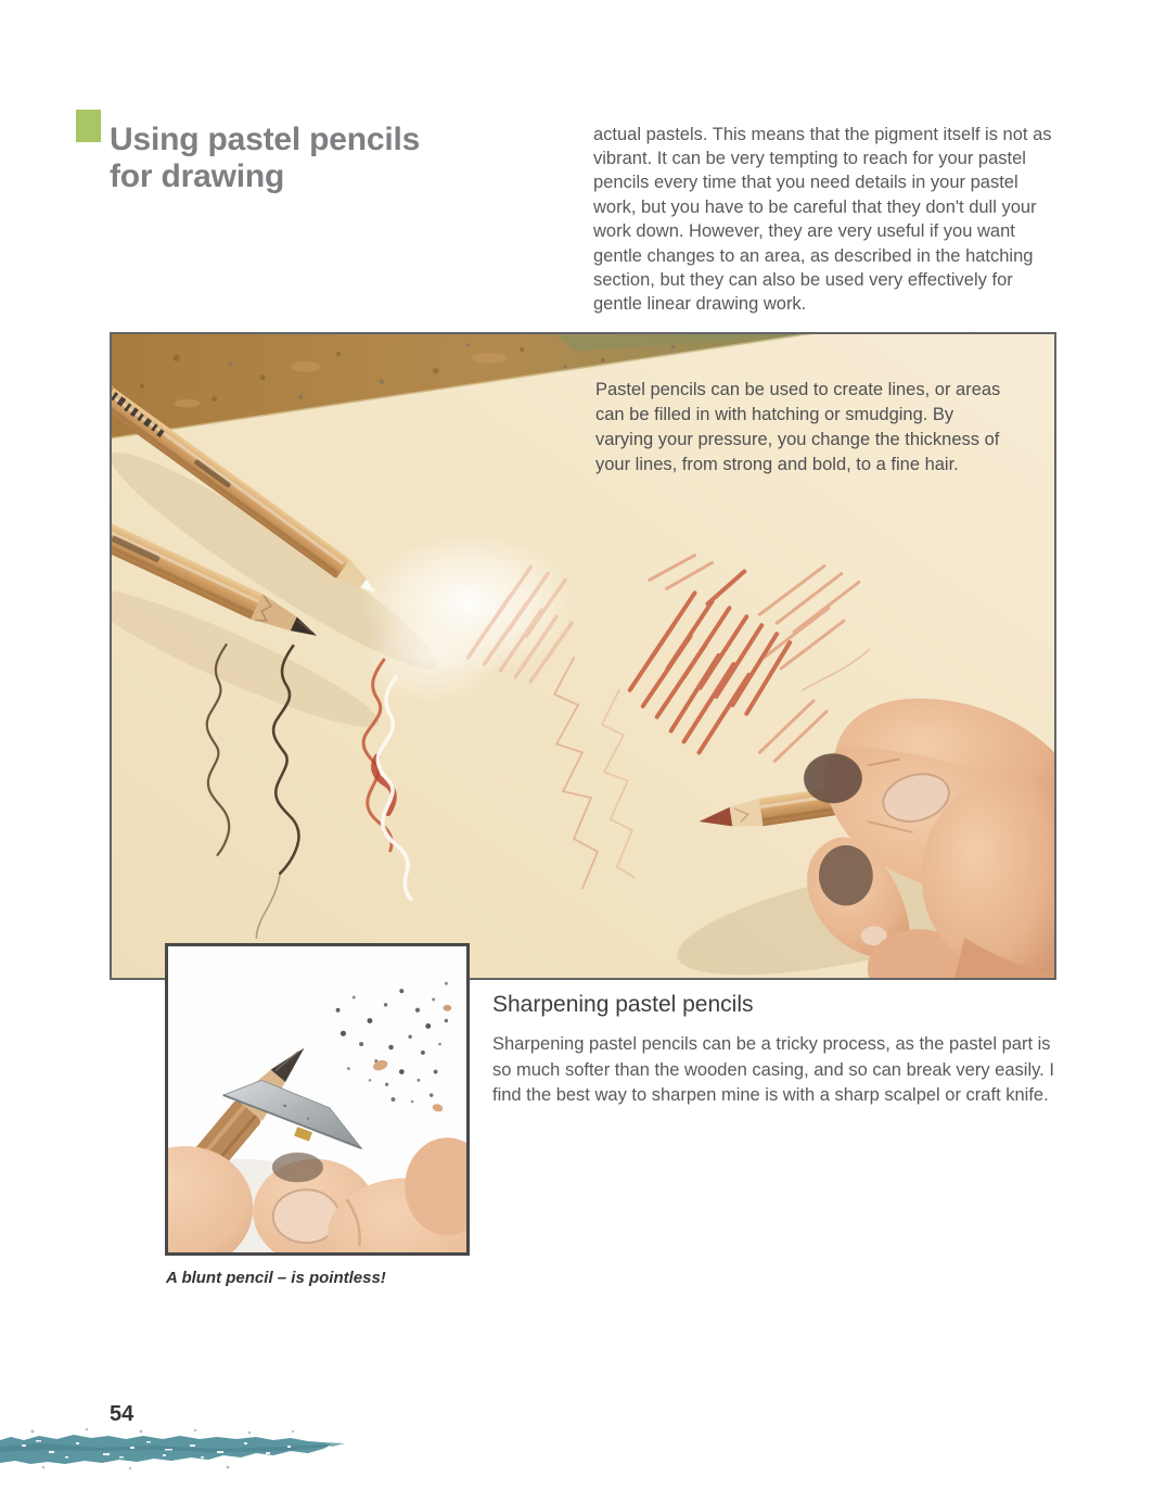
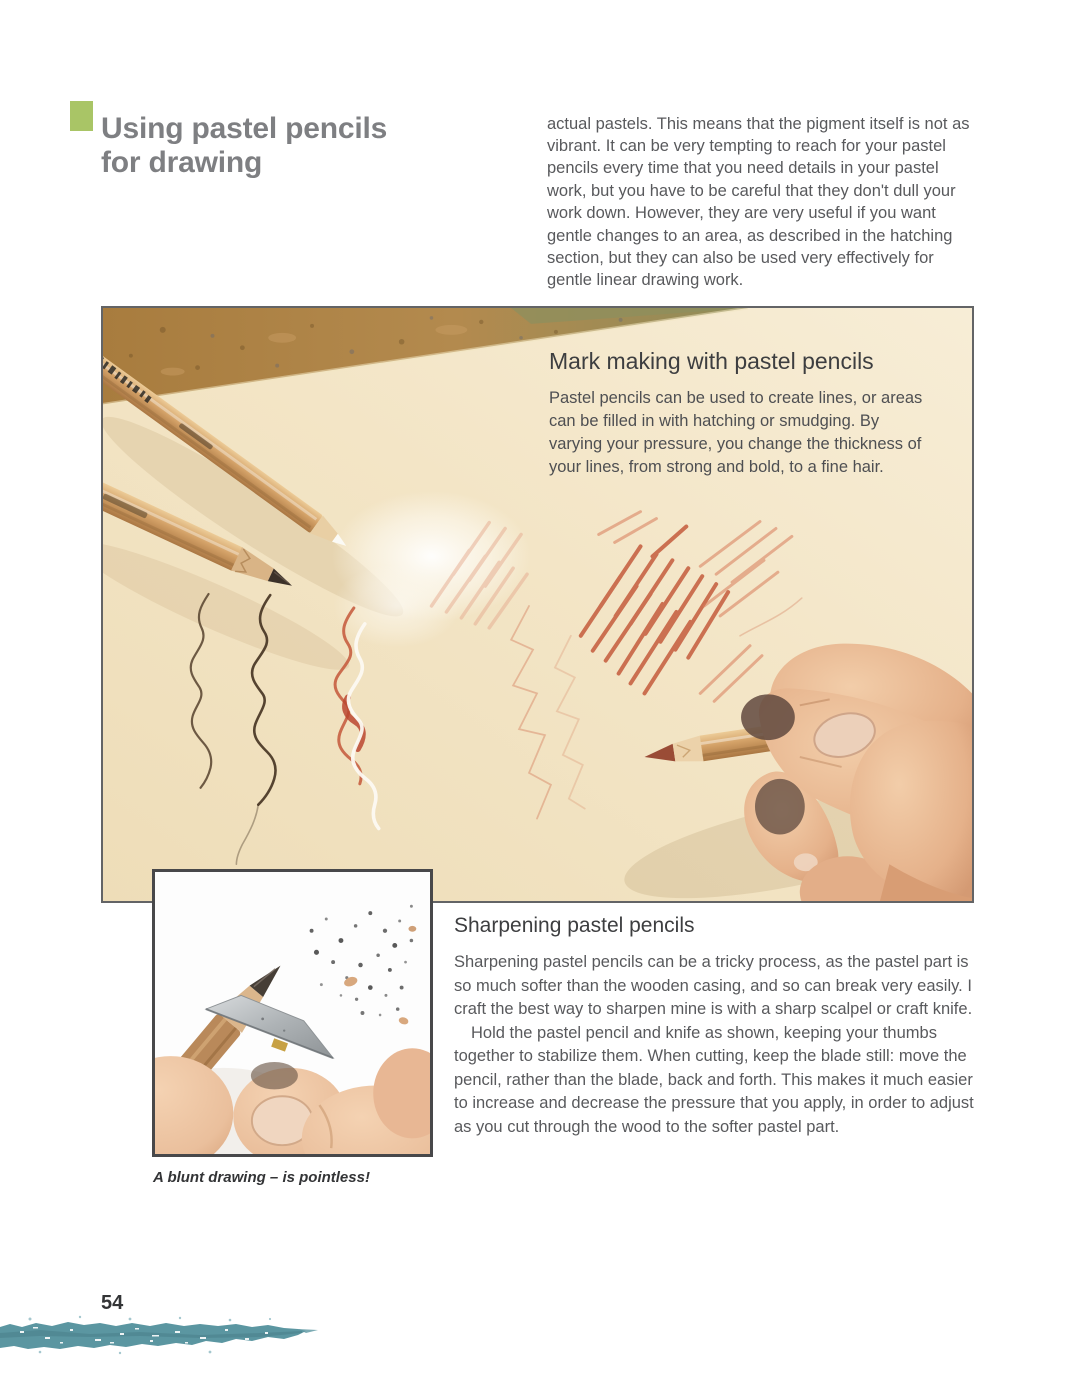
  Using pastel pencils
  for drawing
  actual pastels. This means that the pigment itself is not as vibrant. It can be very tempting to reach for your pastel pencils every time that you need details in your pastel work, but you have to be careful that they don't dull your work down. However, they are very useful if you want gentle changes to an area, as described in the hatching section, but they can also be used very effectively for gentle linear drawing work.
+ Mark making with pastel pencils
  Pastel pencils can be used to create lines, or areas can be filled in with hatching or smudging. By varying your pressure, you change the thickness of your lines, from strong and bold, to a fine hair.
- A blunt pencil – is pointless!
+ A blunt drawing – is pointless!
  Sharpening pastel pencils
- Sharpening pastel pencils can be a tricky process, as the pastel part is so much softer than the wooden casing, and so can break very easily. I find the best way to sharpen mine is with a sharp scalpel or craft knife.
+ Sharpening pastel pencils can be a tricky process, as the pastel part is so much softer than the wooden casing, and so can break very easily. I craft the best way to sharpen mine is with a sharp scalpel or craft knife.
+ Hold the pastel pencil and knife as shown, keeping your thumbs together to stabilize them. When cutting, keep the blade still: move the pencil, rather than the blade, back and forth. This makes it much easier to increase and decrease the pressure that you apply, in order to adjust as you cut through the wood to the softer pastel part.
  54
